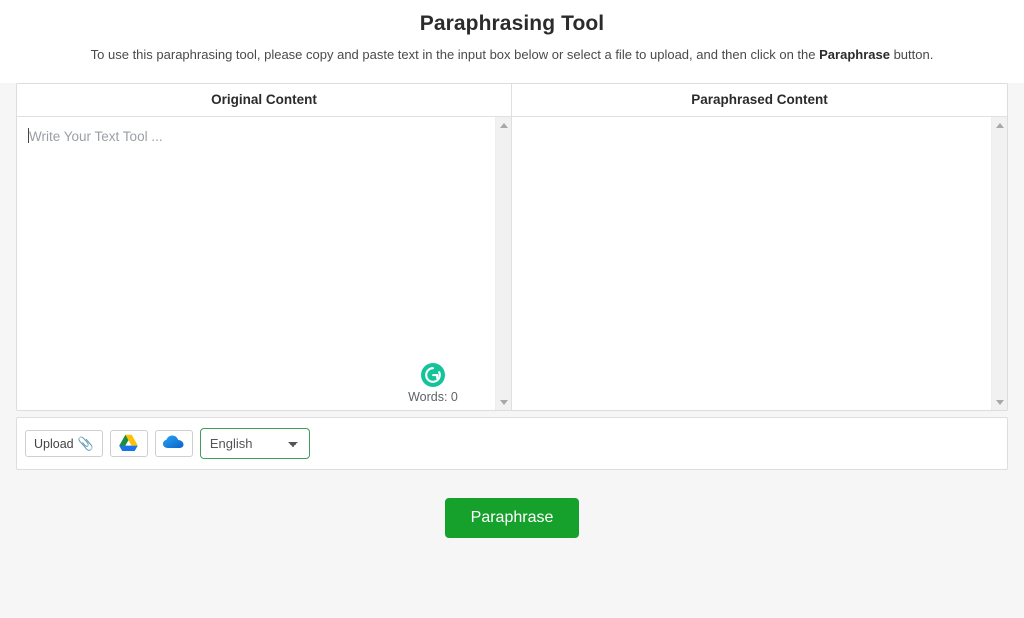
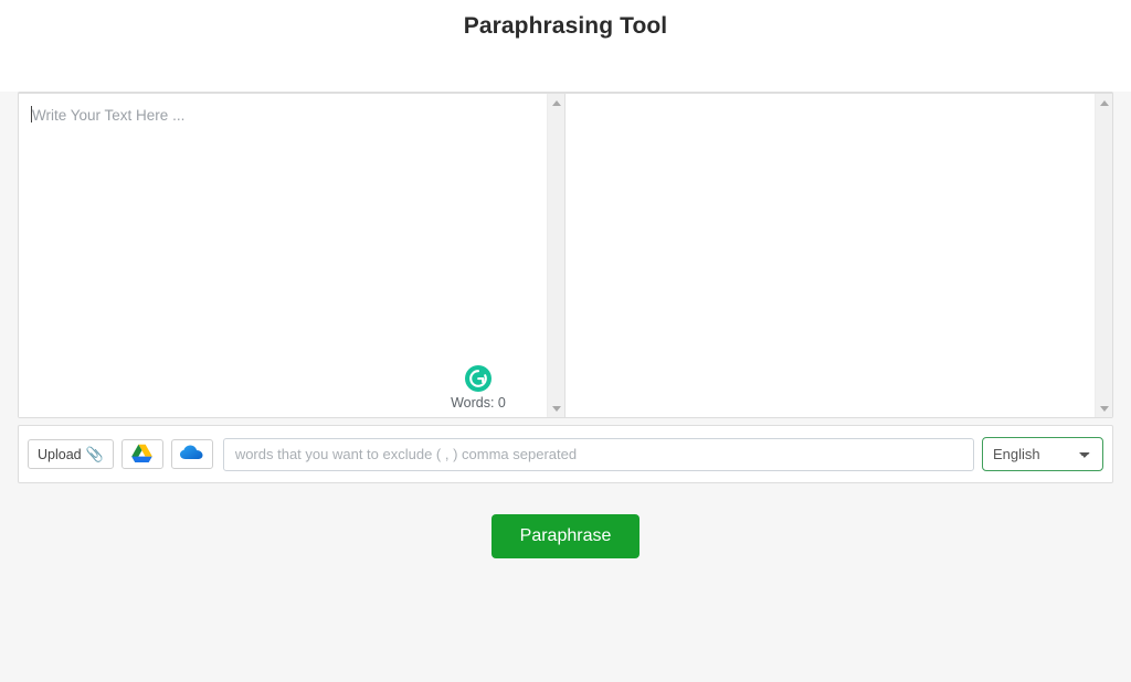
  Paraphrasing Tool
- To use this paraphrasing tool, please copy and paste text in the input box below or select a file to upload, and then click on the Paraphrase button.
- Original Content
- Paraphrased Content
- Write Your Text Tool ...
+ Write Your Text Here ...
  Words: 0
  Upload
  📎
+ words that you want to exclude ( , ) comma seperated
  English
  Paraphrase
